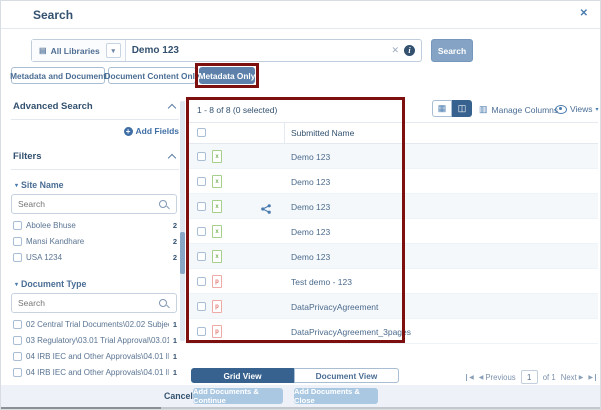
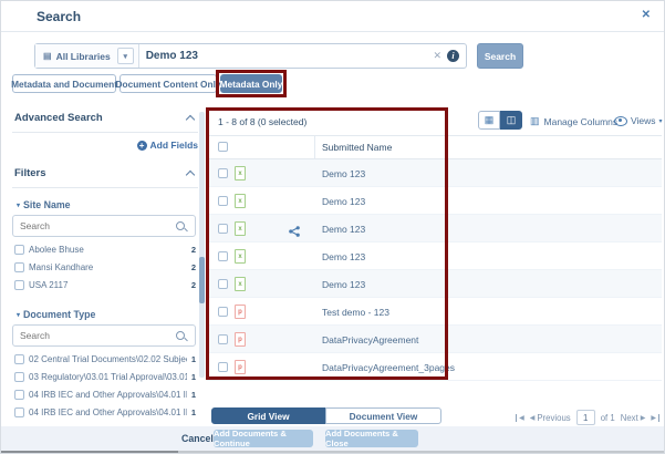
  Search
  ✕
  ▤
  All Libraries
  Demo 123
  ✕
  i
  Search
  Metadata and Document
  Document Content Onl
  Metadata Only
  Advanced Search
  +
  Add Fields
  Filters
  Site Name
  Search
  Abolee Bhuse
  2
  Mansi Kandhare
  2
- USA 1234
+ USA 2117
  2
  Document Type
  Search
  02 Central Trial Documents\02.02 Subje
  1
  03 Regulatory\03.01 Trial Approval\03.01
  1
  04 IRB IEC and Other Approvals\04.01 I
  1
  04 IRB IEC and Other Approvals\04.01 I
  1
  1 - 8 of 8 (0 selected)
  ▦
  ◫
  ▥
  Manage Column
  Views
  Submitted Name
  Demo 123
  Demo 123
  Demo 123
  Demo 123
  Demo 123
  Test demo - 123
  DataPrivacyAgreement
  DataPrivacyAgreement_3pages
  Grid View
  Document View
  Previous
  1
  of 1
  Next
  Cancel
  Add Documents & Continue
  Add Documents & Close
